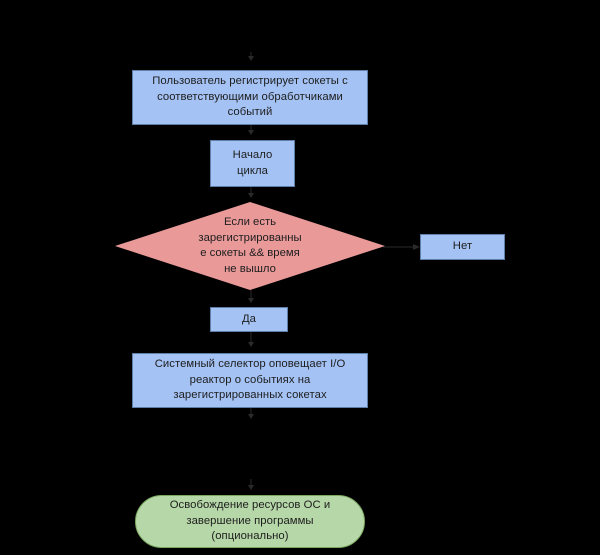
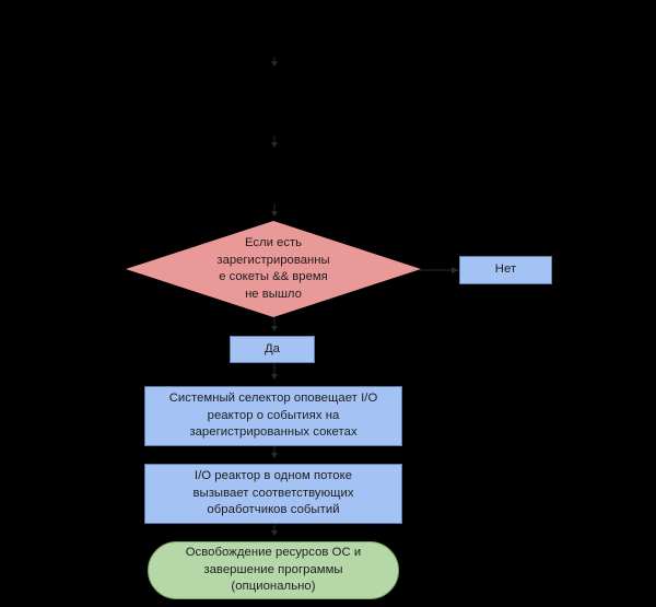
- Пользователь регистрирует сокеты с
- соответствующими обработчиками
- событий
- Начало
- цикла
  Если есть
  зарегистрированны
  е сокеты && время
  не вышло
  Нет
  Да
  Системный селектор оповещает I/O
  реактор о событиях на
  зарегистрированных сокетах
+ I/O реактор в одном потоке
+ вызывает соответствующих
+ обработчиков событий
  Освобождение ресурсов ОС и
  завершение программы
  (опционально)
